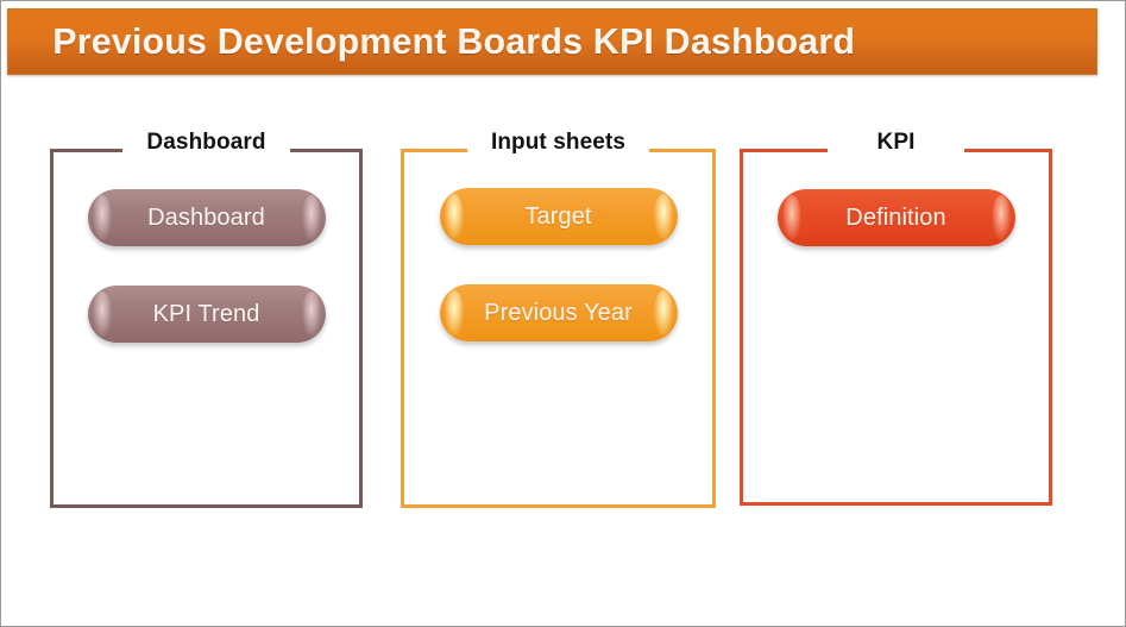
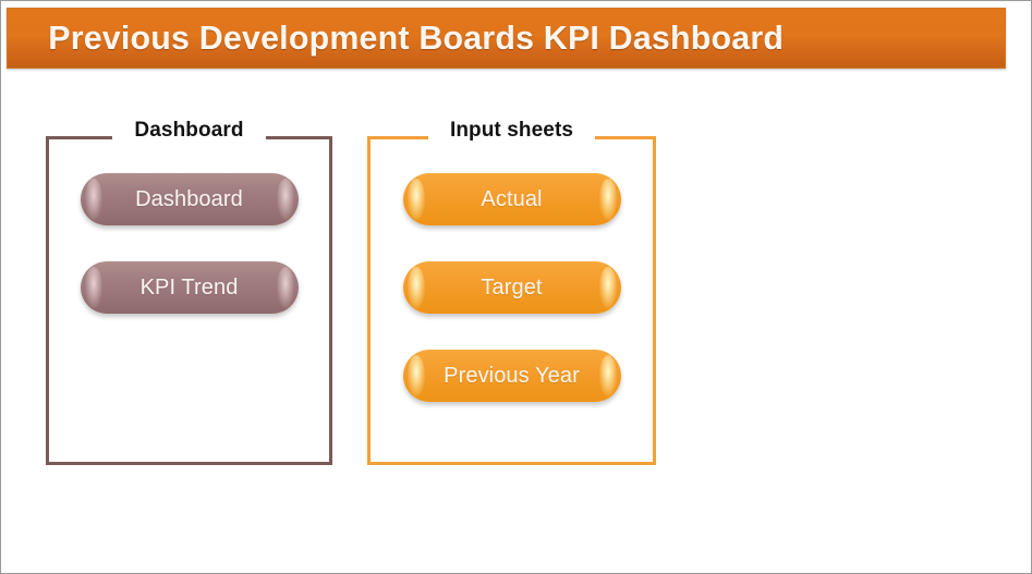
  Previous Development Boards KPI Dashboard
  Dashboard
  Dashboard
  KPI Trend
  Input sheets
+ Actual
  Target
  Previous Year
- KPI
- Definition
